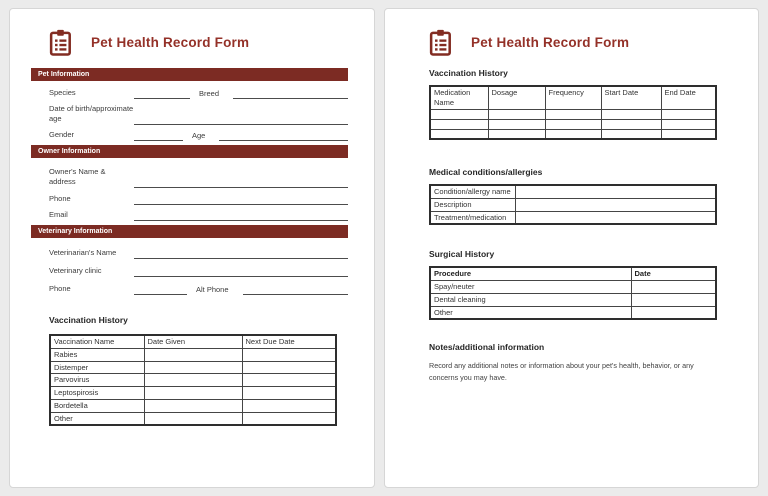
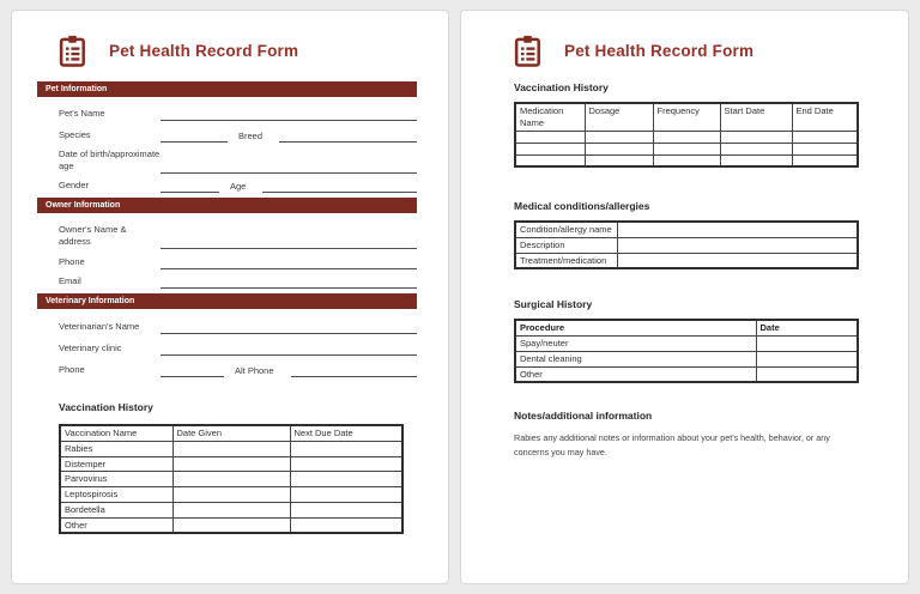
  Pet Health Record Form
+ Pet's Name
  Species
  Breed
  Date of birth/approximate age
  Gender
  Age
  Owner's Name & address
  Phone
  Email
  Veterinarian's Name
  Veterinary clinic
  Phone
  Alt Phone
  Vaccination History
  Vaccination Name	Date Given	Next Due Date
  Rabies
  Distemper
  Parvovirus
  Leptospirosis
  Bordetella
  Other
  Pet Health Record Form
  Vaccination History
  Medication Name	Dosage	Frequency	Start Date	End Date
  Medical conditions/allergies
  Condition/allergy name
  Description
  Treatment/medication
  Surgical History
  Procedure	Date
  Spay/neuter
  Dental cleaning
  Other
  Notes/additional information
- Record any additional notes or information about your pet's health, behavior, or any concerns you may have.
+ Rabies any additional notes or information about your pet's health, behavior, or any concerns you may have.
